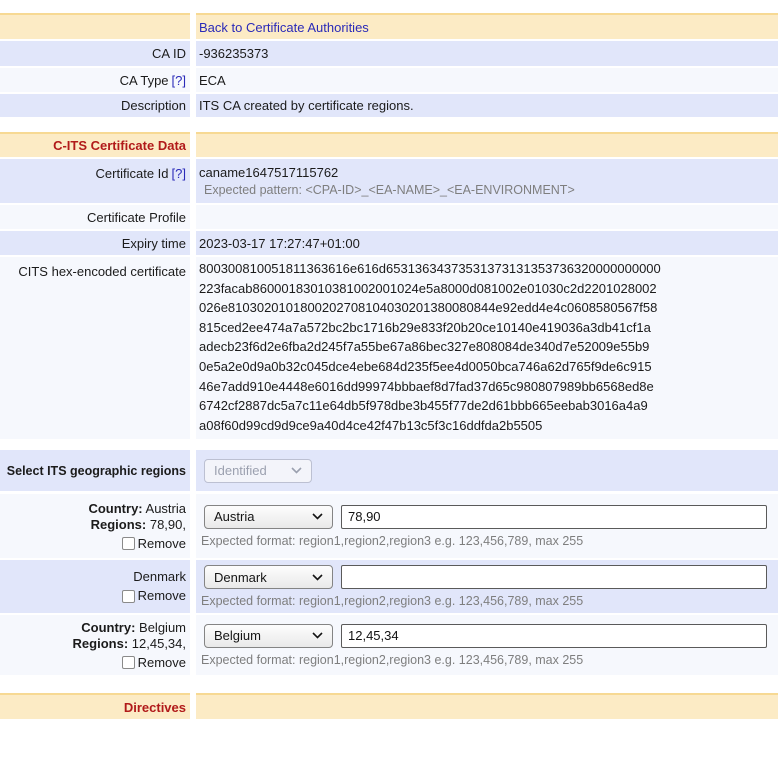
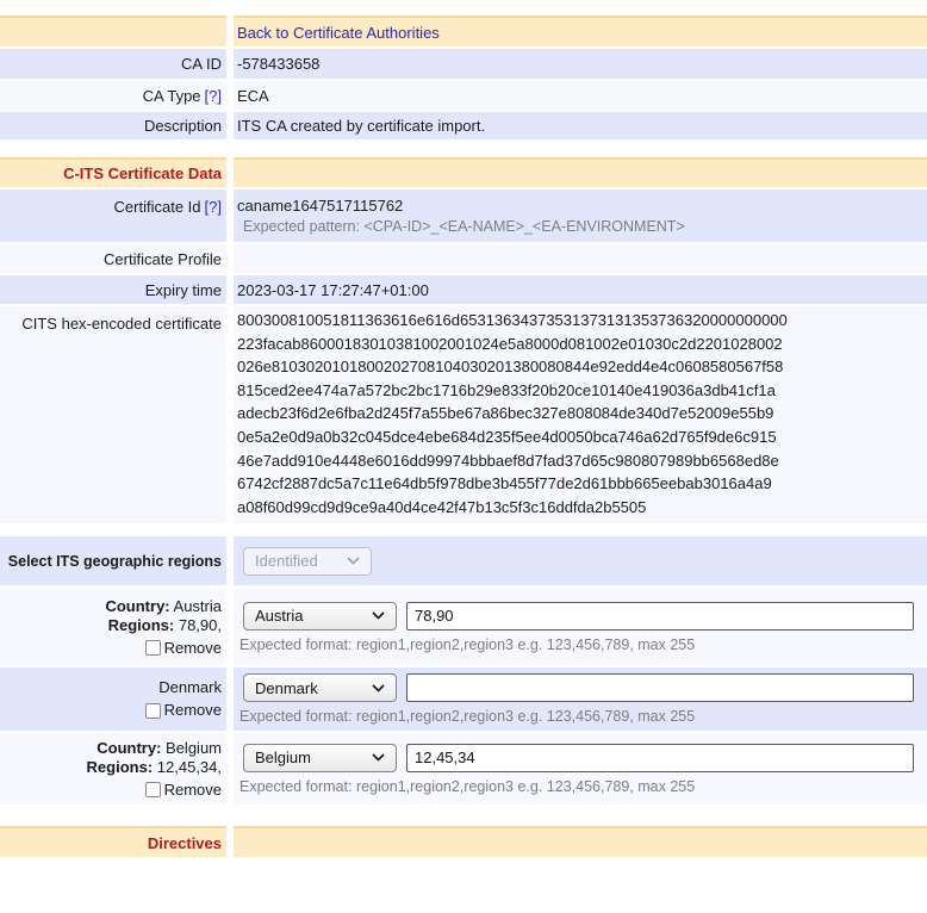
  Back to Certificate Authorities
  CA ID
- -936235373
+ -578433658
  CA Type
  [?]
  ECA
  Description
- ITS CA created by certificate regions.
+ ITS CA created by certificate import.
  C-ITS Certificate Data
  Certificate Id
  [?]
  caname1647517115762
  Expected pattern: <CPA-ID>_<EA-NAME>_<EA-ENVIRONMENT>
  Certificate Profile
  Expiry time
  2023-03-17 17:27:47+01:00
  CITS hex-encoded certificate
  800300810051811363616e616d65313634373531373131353736320000000000
  223facab86000183010381002001024e5a8000d081002e01030c2d2201028002
  026e8103020101800202708104030201380080844e92edd4e4c0608580567f58
  815ced2ee474a7a572bc2bc1716b29e833f20b20ce10140e419036a3db41cf1a
  adecb23f6d2e6fba2d245f7a55be67a86bec327e808084de340d7e52009e55b9
  0e5a2e0d9a0b32c045dce4ebe684d235f5ee4d0050bca746a62d765f9de6c915
  46e7add910e4448e6016dd99974bbbaef8d7fad37d65c980807989bb6568ed8e
  6742cf2887dc5a7c11e64db5f978dbe3b455f77de2d61bbb665eebab3016a4a9
  a08f60d99cd9d9ce9a40d4ce42f47b13c5f3c16ddfda2b5505
  Select ITS geographic regions
  Identified
  Country: Austria
  Regions: 78,90,
  Remove
  Austria
  78,90
  Expected format: region1,region2,region3 e.g. 123,456,789, max 255
  Denmark
  Remove
  Denmark
  Expected format: region1,region2,region3 e.g. 123,456,789, max 255
  Country: Belgium
  Regions: 12,45,34,
  Remove
  Belgium
  12,45,34
  Expected format: region1,region2,region3 e.g. 123,456,789, max 255
  Directives
